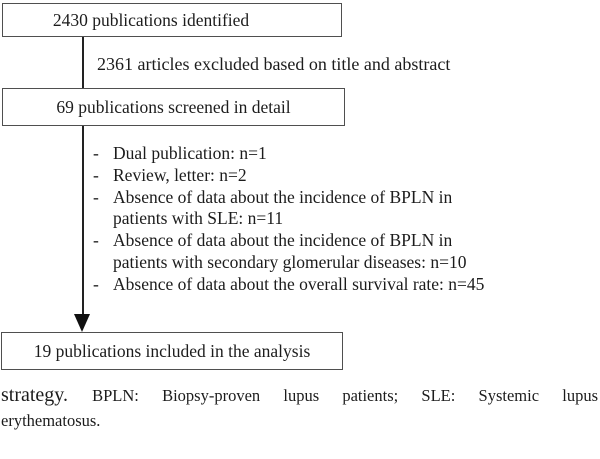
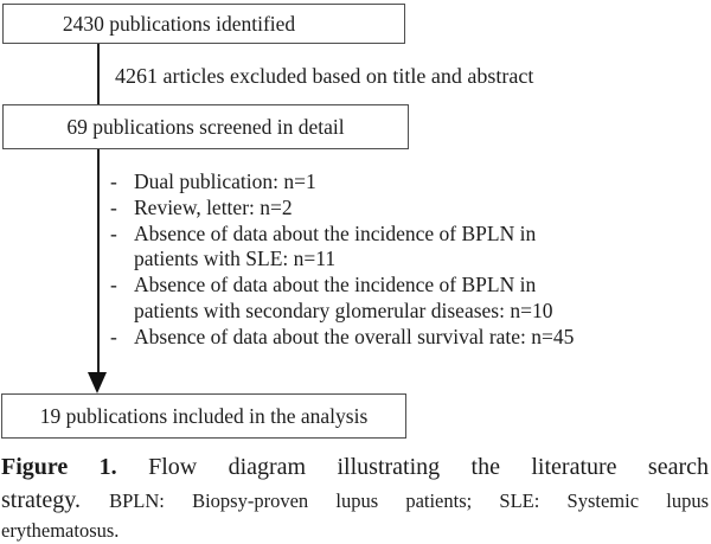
  2430 publications identified
- 2361 articles excluded based on title and abstract
+ 4261 articles excluded based on title and abstract
  69 publications screened in detail
  -
  Dual publication: n=1
  -
  Review, letter: n=2
  -
  Absence of data about the incidence of BPLN in
  patients with SLE: n=11
  -
  Absence of data about the incidence of BPLN in
  patients with secondary glomerular diseases: n=10
  -
  Absence of data about the overall survival rate: n=45
  19 publications included in the analysis
+ Figure 1. Flow diagram illustrating the literature search
  strategy. BPLN: Biopsy-proven lupus patients; SLE: Systemic lupus
  erythematosus.
